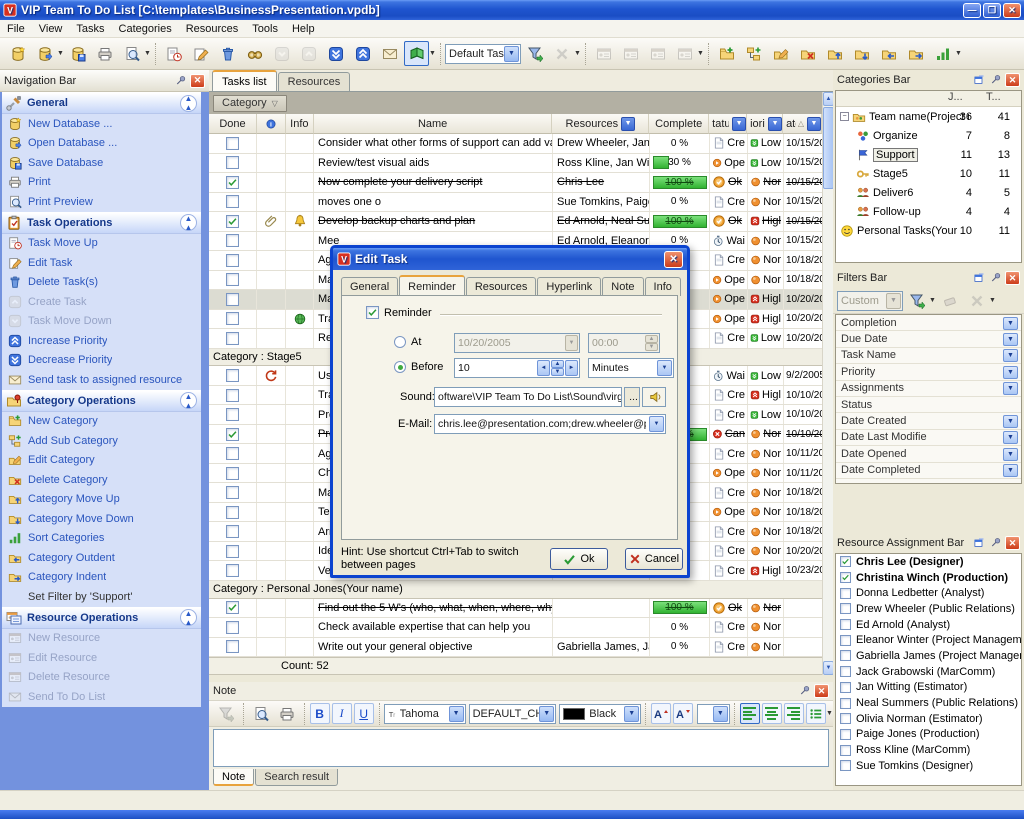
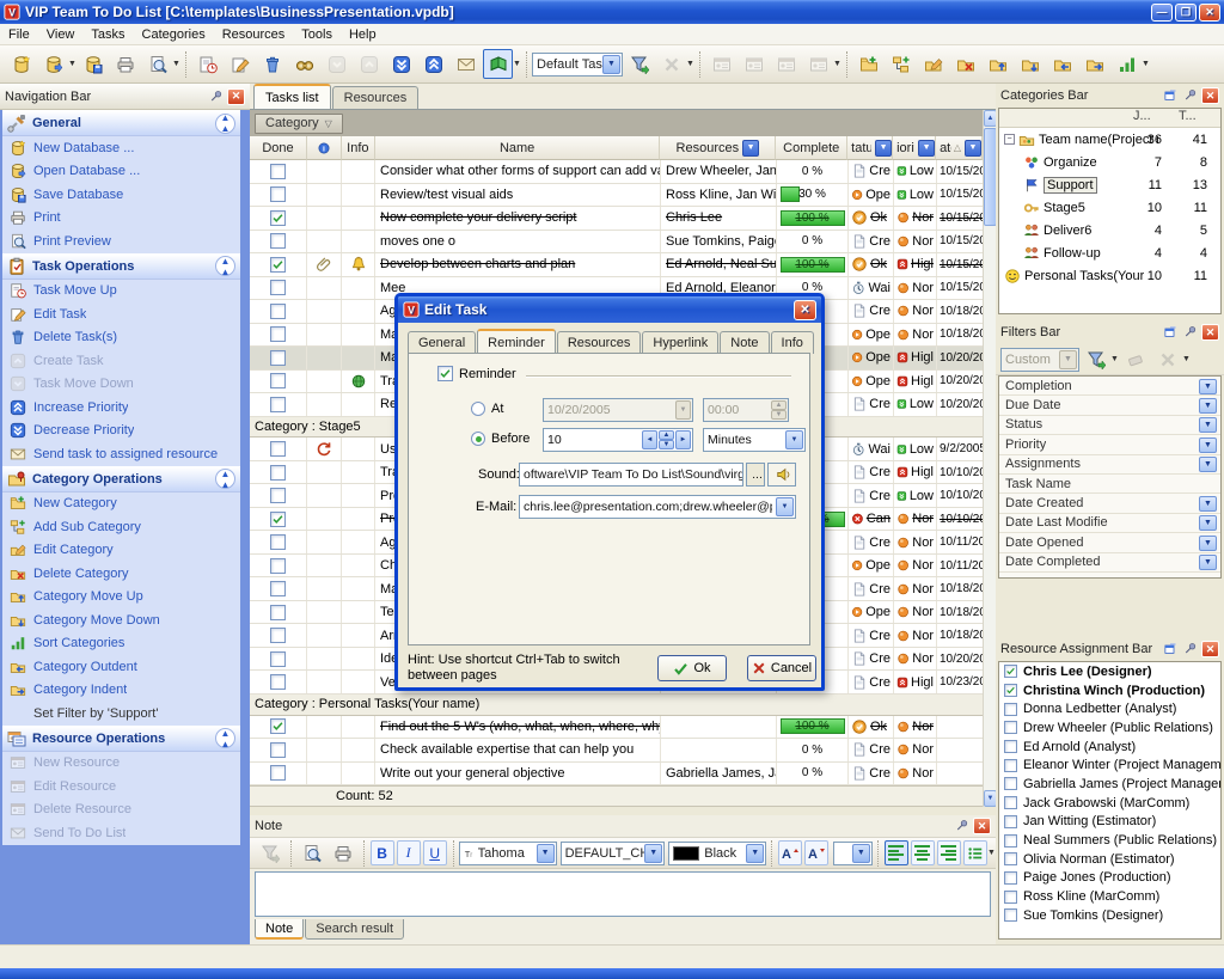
  V
  VIP Team To Do List [C:\templates\BusinessPresentation.vpdb]
  —
  ❐
  ✕
  File
  View
  Tasks
  Categories
  Resources
  Tools
  Help
  Default Tas
  Navigation Bar
  ✕
  General
  ▲
  ▲
  New Database ...
  Open Database ...
  Save Database
  Print
  Print Preview
  Task Operations
  ▲
  ▲
  Task Move Up
  Edit Task
  Delete Task(s)
  Create Task
  Task Move Down
  Increase Priority
  Decrease Priority
  Send task to assigned resource
  Category Operations
  ▲
  ▲
  New Category
  Add Sub Category
  Edit Category
  Delete Category
  Category Move Up
  Category Move Down
  Sort Categories
  Category Outdent
  Category Indent
  Set Filter by 'Support'
  Resource Operations
  ▲
  ▲
  New Resource
  Edit Resource
  Delete Resource
  Send To Do List
  Tasks list
  Resources
  Category
  ▽
  Done
  Info
  Name
  Resources
  Complete
  tatu
  iori
  △
  Consider what other forms of support can add v
  Drew Wheeler, Jan
  0 %
  Cre
  Low
  10/15/2
  Review/test visual aids
  Ross Kline, Jan Wi
  30 %
  Ope
  Low
  10/15/2
  Now complete your delivery script
  Chris Lee
  100 %
  Ok
  Nor
  10/15/2
  moves one o
  Sue Tomkins, Paig
  0 %
  Cre
  Nor
  10/15/2
- Develop backup charts and plan
+ Develop between charts and plan
  Ed Arnold, Neal Su
  100 %
  Ok
  Higl
  10/15/2
  Mee
  Ed Arnold, Eleanor
  0 %
  Wai
  Nor
  10/15/2
  Cre
  Nor
  10/18/2
  Ope
  Nor
  10/18/2
  Ope
  Higl
  10/20/2
  Ope
  Higl
  10/20/2
  Cre
  Low
  10/20/2
  Category : Stage5
  Wai
  Low
  9/2/200
  Cre
  Higl
  10/10/2
  Cre
  Low
  10/10/2
  Can
  Nor
  10/10/2
  Cre
  Nor
  10/11/2
  Ope
  Nor
  10/11/2
  Cre
  Nor
  10/18/2
  Ope
  Nor
  10/18/2
  Cre
  Nor
  10/18/2
  Cre
  Nor
  10/20/2
  Cre
  Higl
  10/23/2
- Category : Personal Jones(Your name)
+ Category : Personal Tasks(Your name)
  Find out the 5 W's (who, what, when, where, wh
  100 %
  Ok
  Nor
  Check available expertise that can help you
  0 %
  Cre
  Nor
  Write out your general objective
  Gabriella James, J
  0 %
  Cre
  Nor
  Count: 52
  Note
  ✕
  B
  I
  U
  T
  Tahoma
  DEFAULT_C
  Black
  A
  A
  Note
  Search result
  Categories Bar
  ✕
  J...
  T...
  Team name(Project
  36
  41
  Organize
  7
  8
  Support
  11
  13
  Stage5
  10
  11
  Deliver6
  4
  5
  Follow-up
  4
  4
  Personal Tasks(Your
  10
  11
  Filters Bar
  ✕
  Custom
  Completion
  Due Date
- Task Name
+ Status
  Priority
  Assignments
- Status
+ Task Name
  Date Created
  Date Last Modifie
  Date Opened
  Date Completed
  Resource Assignment Bar
  ✕
  Chris Lee (Designer)
  Christina Winch (Production)
  Donna Ledbetter (Analyst)
  Drew Wheeler (Public Relations)
  Ed Arnold (Analyst)
  Eleanor Winter (Project Managem
  Gabriella James (Project Manage
  Jack Grabowski (MarComm)
  Jan Witting (Estimator)
  Neal Summers (Public Relations)
  Olivia Norman (Estimator)
  Paige Jones (Production)
  Ross Kline (MarComm)
  Sue Tomkins (Designer)
  V
  Edit Task
  ✕
  General
  Reminder
  Resources
  Hyperlink
  Note
  Info
  Reminder
  At
  10/20/2005
  00:00
  Before
  10
  Minutes
  Sound
  oftware\VIP Team To Do List\Sound\virg
  ...
  E-Mail:
  chris.lee@presentation.com;drew.wheeler@
  Hint: Use shortcut Ctrl+Tab to switch between pages
  Ok
  Cancel
